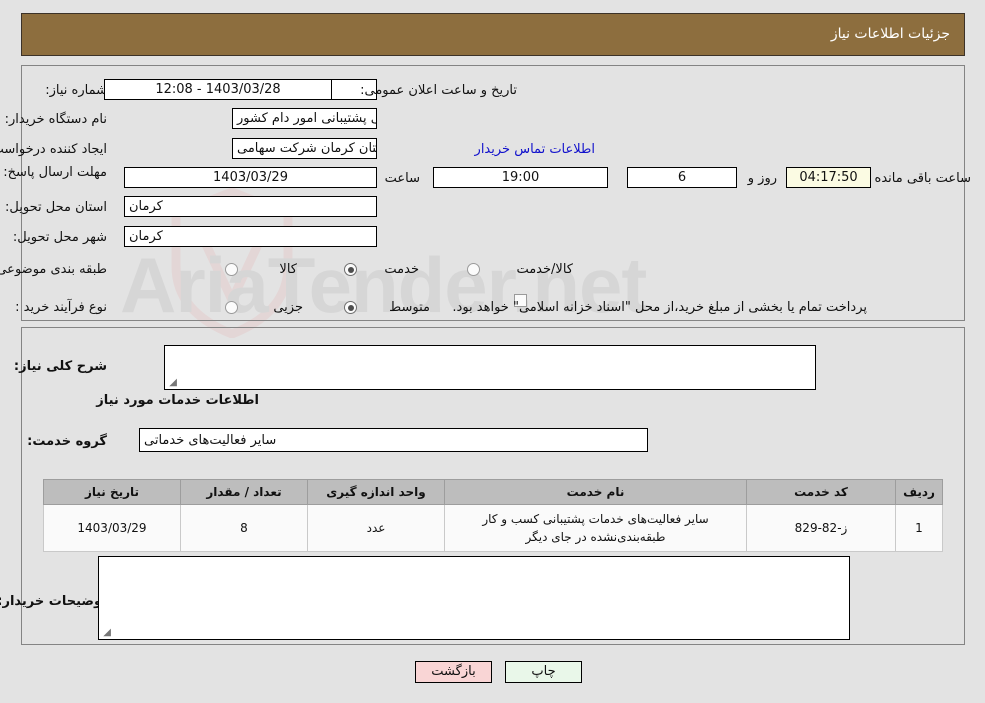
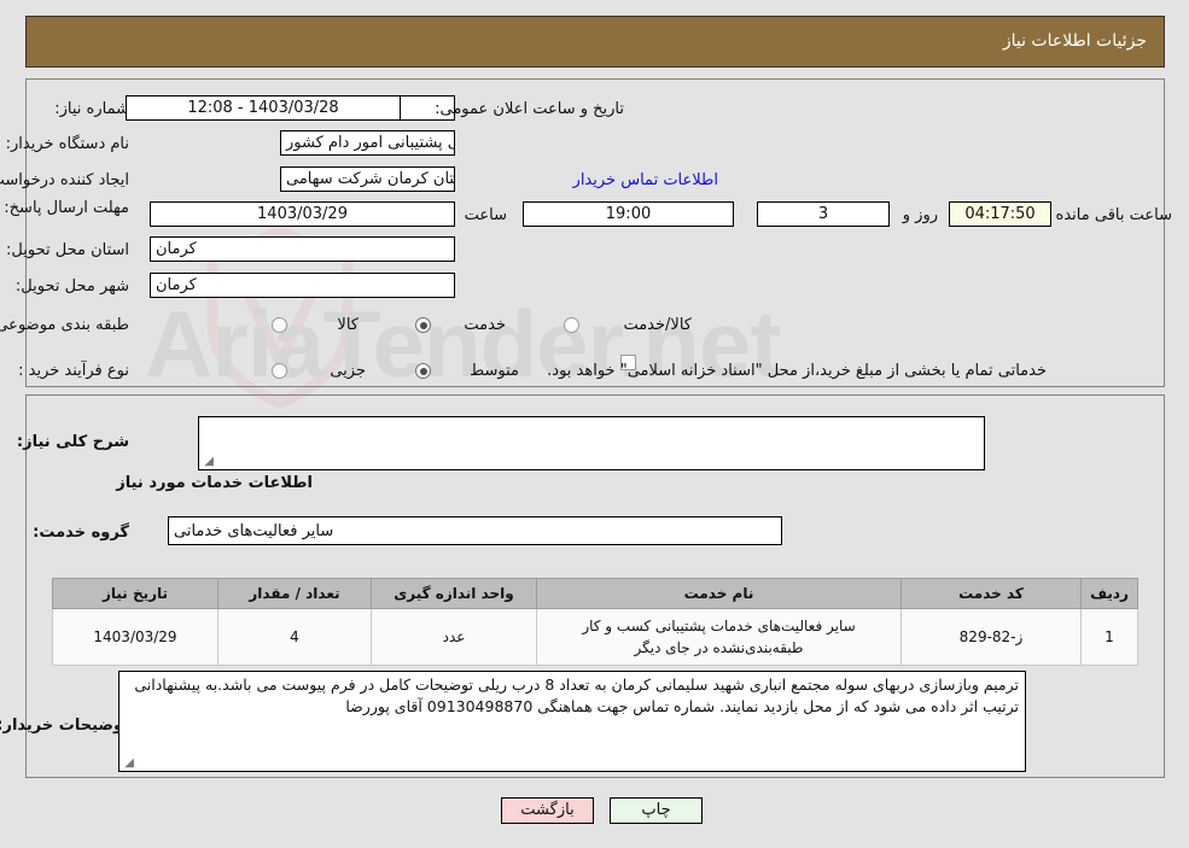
  AriaTender.net
  جزئیات اطلاعات نیاز
  شماره نیاز:
  تاریخ و ساعت اعلان عمومی:
  1403/03/28 - 12:08
  نام دستگاه خریدار:
  ی پشتیبانی امور دام کشور
  ایجاد کننده درخواس
  اطلاعات تماس خریدار
  1403/03/29
  ساعت
  19:00
- 6
+ 3
  روز و
  04:17:50
  ساعت باقی مانده
  استان محل تحویل:
  کرمان
  شهر محل تحویل:
  کرمان
  طبقه بندی موضوعی
  کالا
  خدمت
  کالا/خدمت
  نوع فرآیند خرید :
  جزیی
  متوسط
- پرداخت تمام یا بخشی از مبلغ خرید،از محل "اسناد خزانه اسلامی" خواهد بود.
+ خدماتی تمام یا بخشی از مبلغ خرید،از محل "اسناد خزانه اسلامی" خواهد بود.
  شرح کلی نیاز:
  ◢
  اطلاعات خدمات مورد نیاز
  گروه خدمت:
  سایر فعالیت‌های خدماتی
  ردیف	کد خدمت	نام خدمت	واحد اندازه گیری	تعداد / مقدار	تاریخ نیاز
- 1	ز-82-829	سایر فعالیت‌های خدمات پشتیبانی کسب و کار طبقه‌بندی‌نشده در جای دیگر	عدد	8	1403/03/29
+ 1	ز-82-829	سایر فعالیت‌های خدمات پشتیبانی کسب و کار طبقه‌بندی‌نشده در جای دیگر	عدد	4	1403/03/29
  ضیحات خریدار
+ ترمیم وبازسازی دربهای سوله مجتمع انباری شهید سلیمانی کرمان به تعداد 8 درب ریلی توضیحات کامل در فرم پیوست می باشد.به پیشنهادانی ترتیب اثر داده می شود که از محل بازدید نمایند. شماره تماس جهت هماهنگی 09130498870 آقای پوررضا
  ◢
  چاپ
  بازگشت
